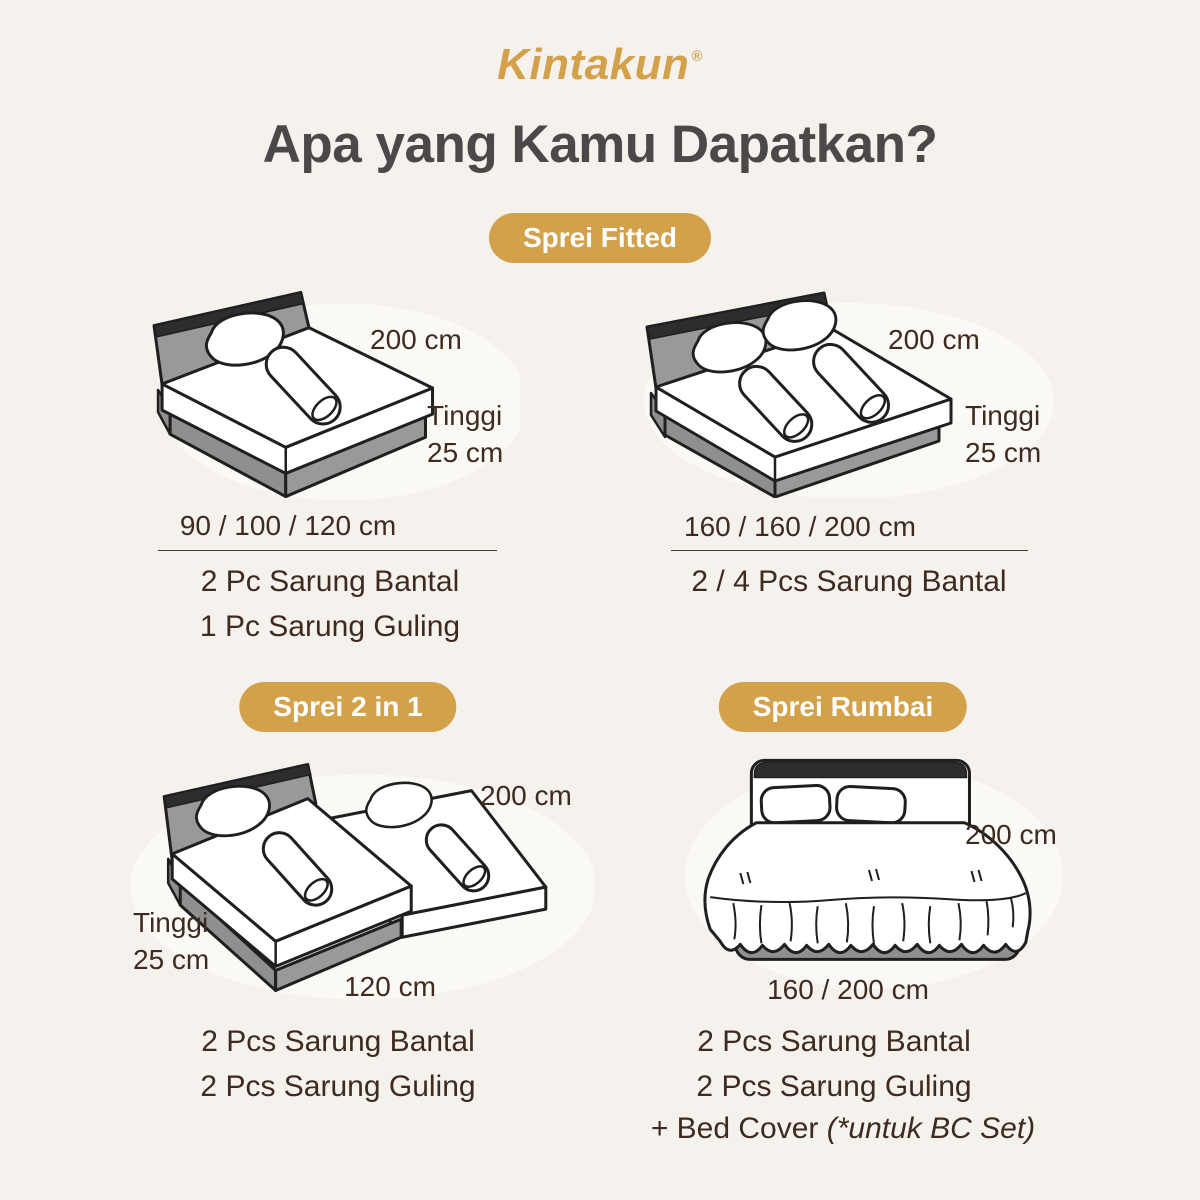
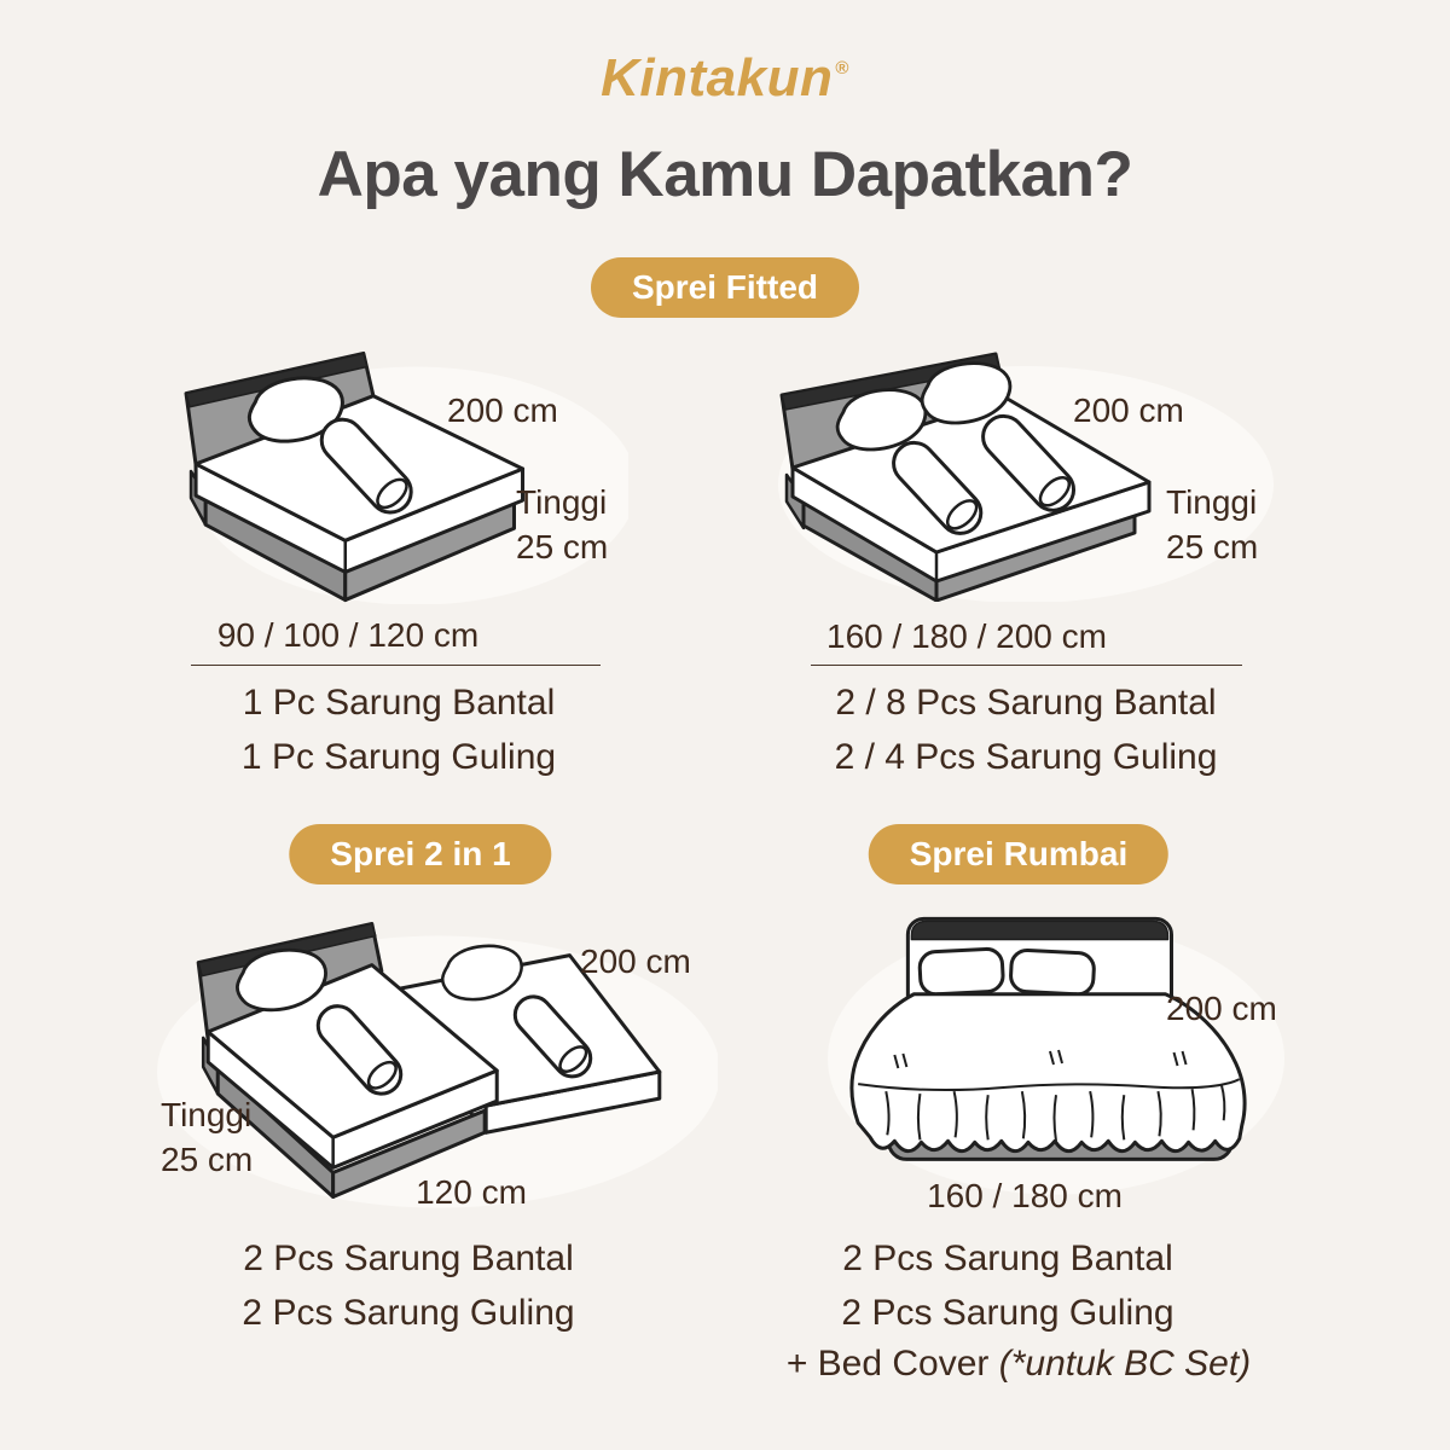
  Kintakun®
  Apa yang Kamu Dapatkan?
  Sprei Fitted
  200 cm
  Tinggi
  25 cm
  90 / 100 / 120 cm
- 2 Pc Sarung Bantal
+ 1 Pc Sarung Bantal
  1 Pc Sarung Guling
  200 cm
  Tinggi
  25 cm
- 160 / 160 / 200 cm
+ 160 / 180 / 200 cm
- 2 / 4 Pcs Sarung Bantal
+ 2 / 8 Pcs Sarung Bantal
+ 2 / 4 Pcs Sarung Guling
  Sprei 2 in 1
  Sprei Rumbai
  200 cm
  Tinggi
  25 cm
  120 cm
  2 Pcs Sarung Bantal
  2 Pcs Sarung Guling
  200 cm
- 160 / 200 cm
+ 160 / 180 cm
  2 Pcs Sarung Bantal
  2 Pcs Sarung Guling
  + Bed Cover (*untuk BC Set)
